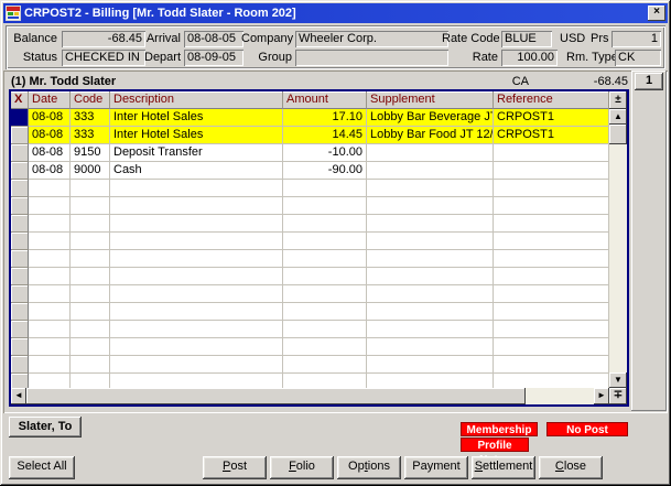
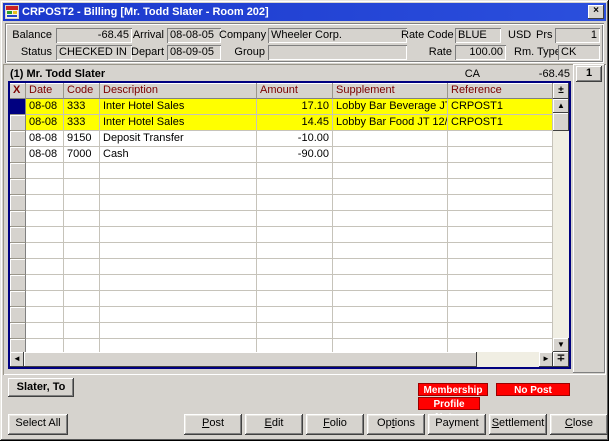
  CRPOST2 - Billing [Mr. Todd Slater - Room 202]
  ×
  Balance
  -68.45
  Arrival
  08-08-05
  Company
  Wheeler Corp.
  Rate Code
  BLUE
  USD
  Prs
  1
  Status
  CHECKED IN
  Depart
  08-09-05
  Group
  Rate
  100.00
  Rm. Typ
  CK
  (1) Mr. Todd Slater
  CA
  -68.45
  X
  Date
  Code
  Description
  Amount
  Supplement
  Reference
  08-08
  333
  Inter Hotel Sales
  17.10
  Lobby Bar Beverage J
  CRPOST1
  08-08
  333
  Inter Hotel Sales
  14.45
  Lobby Bar Food JT 12/
  CRPOST1
  08-08
  9150
  Deposit Transfer
  -10.00
  08-08
- 9000
+ 7000
  Cash
  -90.00
  ±
  ▲
  ▼
  ∓
  ◄
  ►
  1
  Slater, To
  Membership
  No Post
  Select All
  Post
+ Edit
  Folio
  Options
  Payment
  Settlement
  Close
